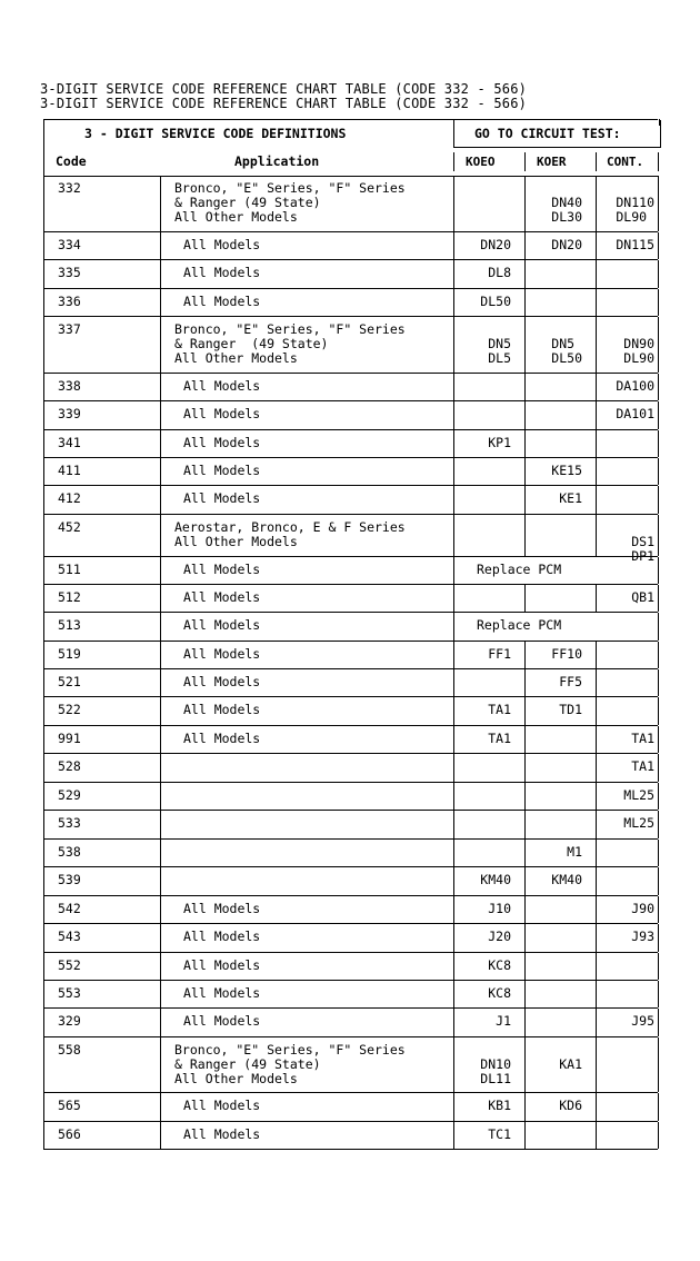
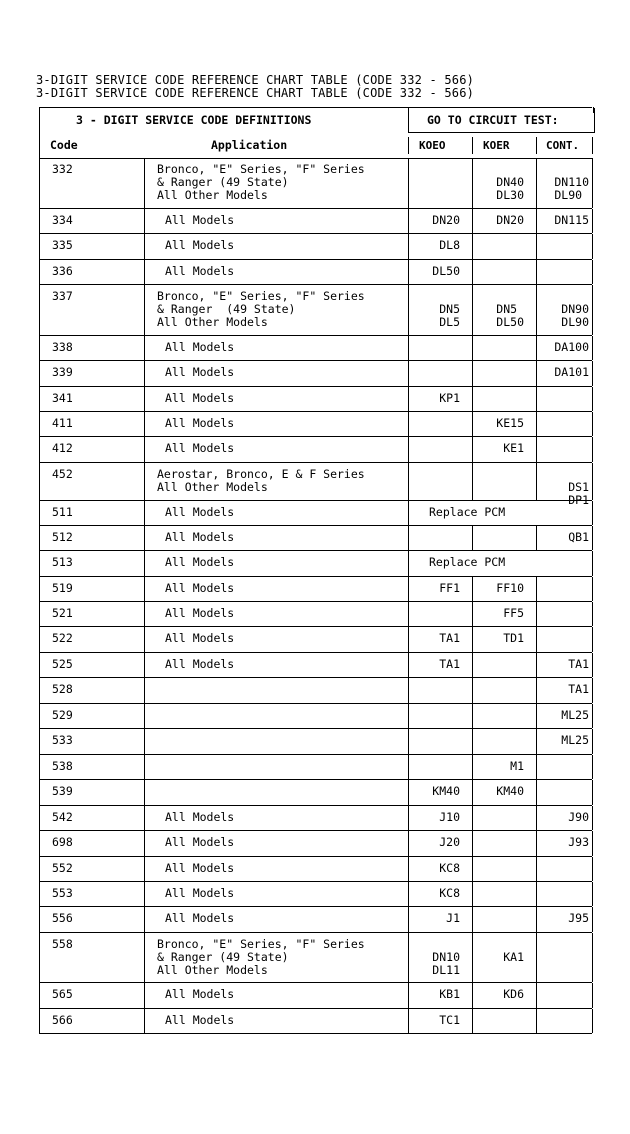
  3-DIGIT SERVICE CODE REFERENCE CHART TABLE (CODE 332 - 566)
  3-DIGIT SERVICE CODE REFERENCE CHART TABLE (CODE 332 - 566)
  3 - DIGIT SERVICE CODE DEFINITIONS
  GO TO CIRCUIT TEST:
  Code
  Application
  KOEO
  KOER
  CONT.
  332
  Bronco, "E" Series, "F" Series
  & Ranger (49 State)
  All Other Models
  DN40
  DL30
  DN110
  DL90
  334
  All Models
  DN20
  DN20
  DN115
  335
  All Models
  DL8
  336
  All Models
  DL50
  337
  Bronco, "E" Series, "F" Series
  & Ranger (49 State)
  All Other Models
  DN5
  DL5
  DN5
  DL50
  DN90
  DL90
  338
  All Models
  DA100
  339
  All Models
  DA101
  341
  All Models
  KP1
  411
  All Models
  KE15
  412
  All Models
  KE1
  452
  Aerostar, Bronco, E & F Series
  All Other Models
  DS1
  DP1
  511
  All Models
  Replace PCM
  512
  All Models
  QB1
  513
  All Models
  Replace PCM
  519
  All Models
  FF1
  FF10
  521
  All Models
  FF5
  522
  All Models
  TA1
  TD1
- 991
+ 525
  All Models
  TA1
  TA1
  528
  TA1
  529
  ML25
  533
  ML25
  538
  M1
  539
  KM40
  KM40
  542
  All Models
  J10
  J90
- 543
+ 698
  All Models
  J20
  J93
  552
  All Models
  KC8
  553
  All Models
  KC8
- 329
+ 556
  All Models
  J1
  J95
  558
  Bronco, "E" Series, "F" Series
  & Ranger (49 State)
  All Other Models
  DN10
  DL11
  KA1
  565
  All Models
  KB1
  KD6
  566
  All Models
  TC1
